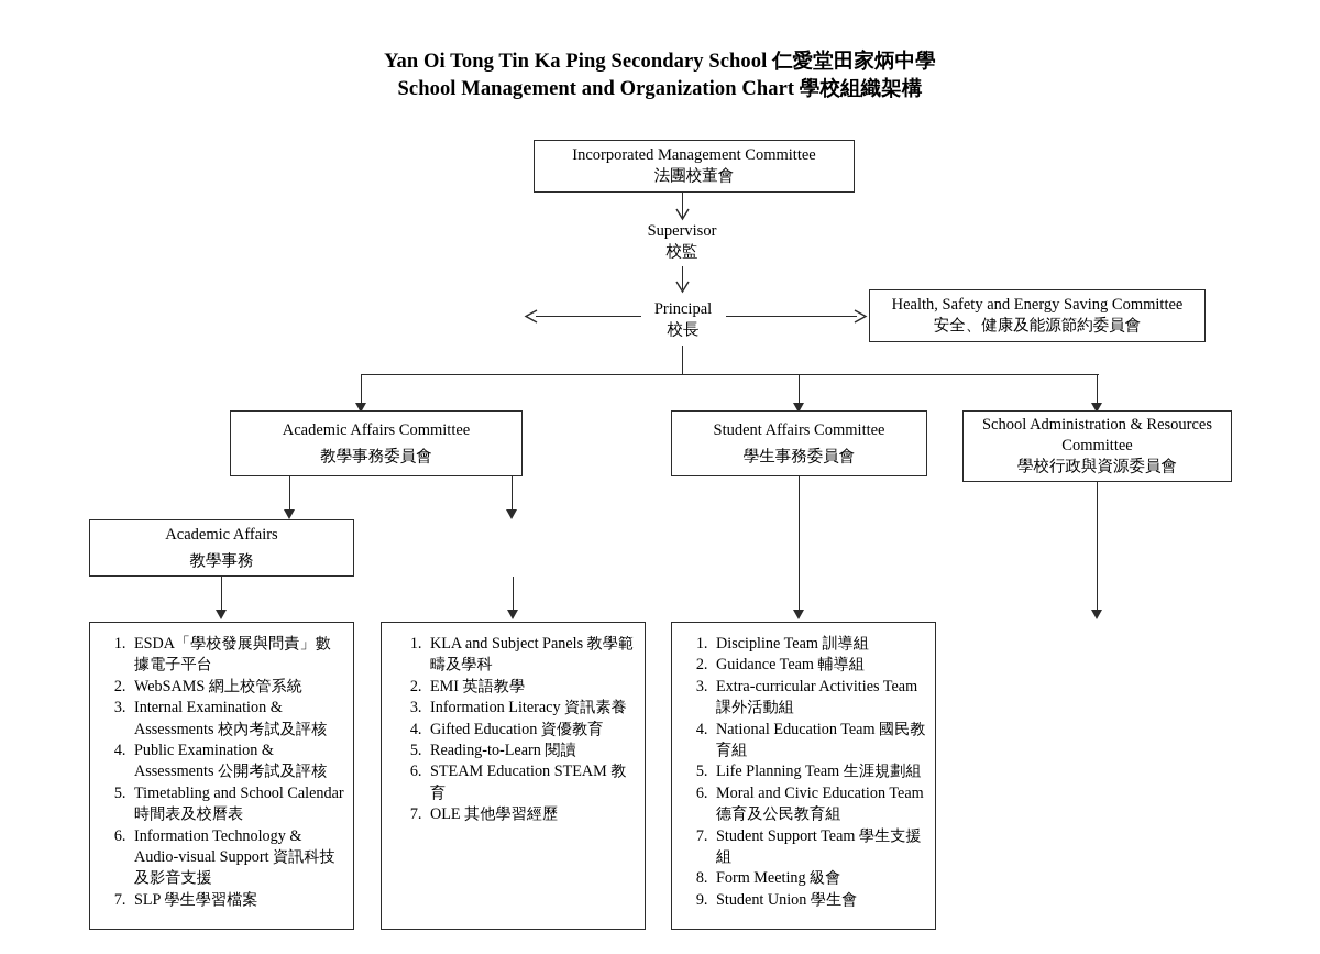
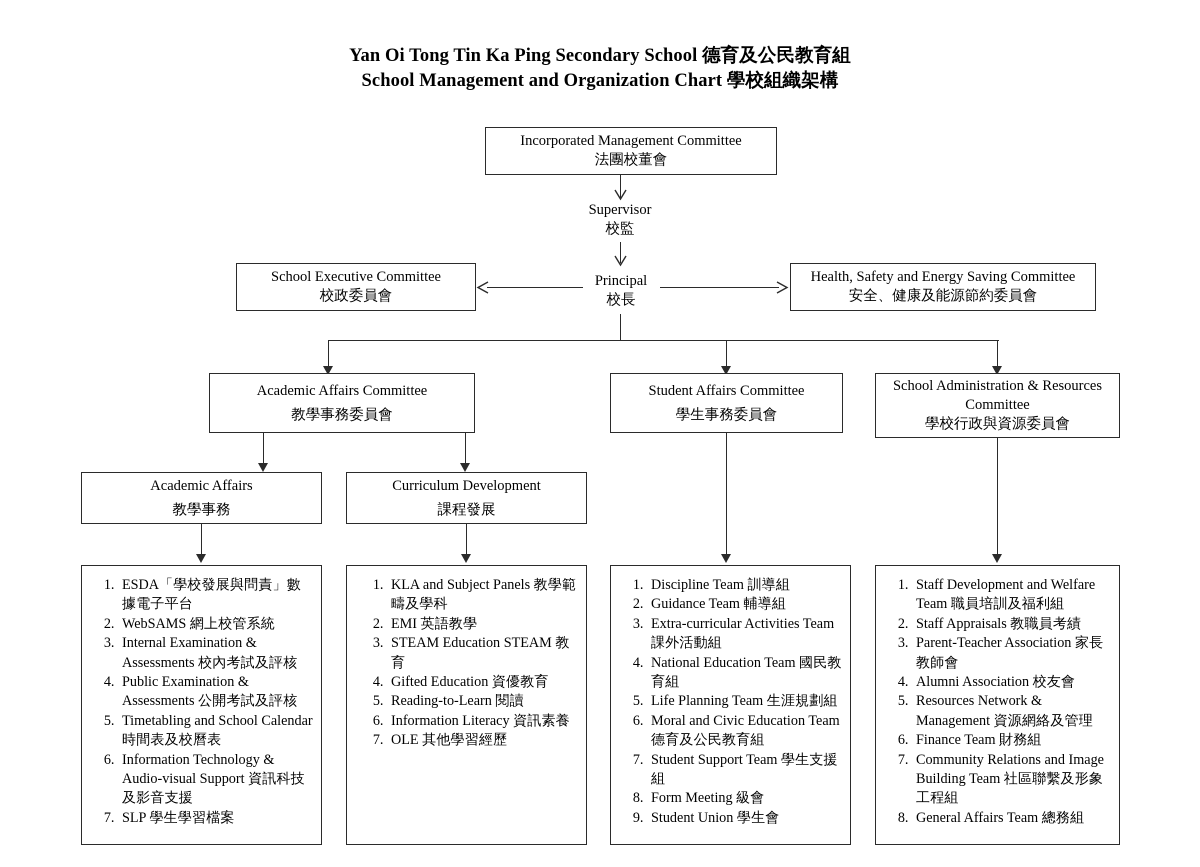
- Yan Oi Tong Tin Ka Ping Secondary School 仁愛堂田家炳中學
+ Yan Oi Tong Tin Ka Ping Secondary School 德育及公民教育組
  School Management and Organization Chart 學校組織架構
  Incorporated Management Committee
  法團校董會
  Supervisor
  校監
  Principal
  校長
+ School Executive Committee
+ 校政委員會
  Health, Safety and Energy Saving Committee
  安全、健康及能源節約委員會
  Academic Affairs Committee
  教學事務委員會
  Student Affairs Committee
  學生事務委員會
  School Administration & Resources
  Committee
  學校行政與資源委員會
  Academic Affairs
  教學事務
+ Curriculum Development
+ 課程發展
  ESDA「學校發展與問責」數據電子平台
  WebSAMS 網上校管系統
  Internal Examination & Assessments 校內考試及評核
  Public Examination & Assessments 公開考試及評核
  Timetabling and School Calendar 時間表及校曆表
  Information Technology & Audio-visual Support 資訊科技及影音支援
  SLP 學生學習檔案
  KLA and Subject Panels 教學範疇及學科
  EMI 英語教學
- Information Literacy 資訊素養
+ STEAM Education STEAM 教育
  Gifted Education 資優教育
  Reading-to-Learn 閱讀
- STEAM Education STEAM 教育
+ Information Literacy 資訊素養
  OLE 其他學習經歷
  Discipline Team 訓導組
  Guidance Team 輔導組
  Extra-curricular Activities Team 課外活動組
  National Education Team 國民教育組
  Life Planning Team 生涯規劃組
  Moral and Civic Education Team 德育及公民教育組
  Student Support Team 學生支援組
  Form Meeting 級會
  Student Union 學生會
+ Staff Development and Welfare Team 職員培訓及福利組
+ Staff Appraisals 教職員考績
+ Parent-Teacher Association 家長教師會
+ Alumni Association 校友會
+ Resources Network & Management 資源網絡及管理
+ Finance Team 財務組
+ Community Relations and Image Building Team 社區聯繫及形象工程組
+ General Affairs Team 總務組
